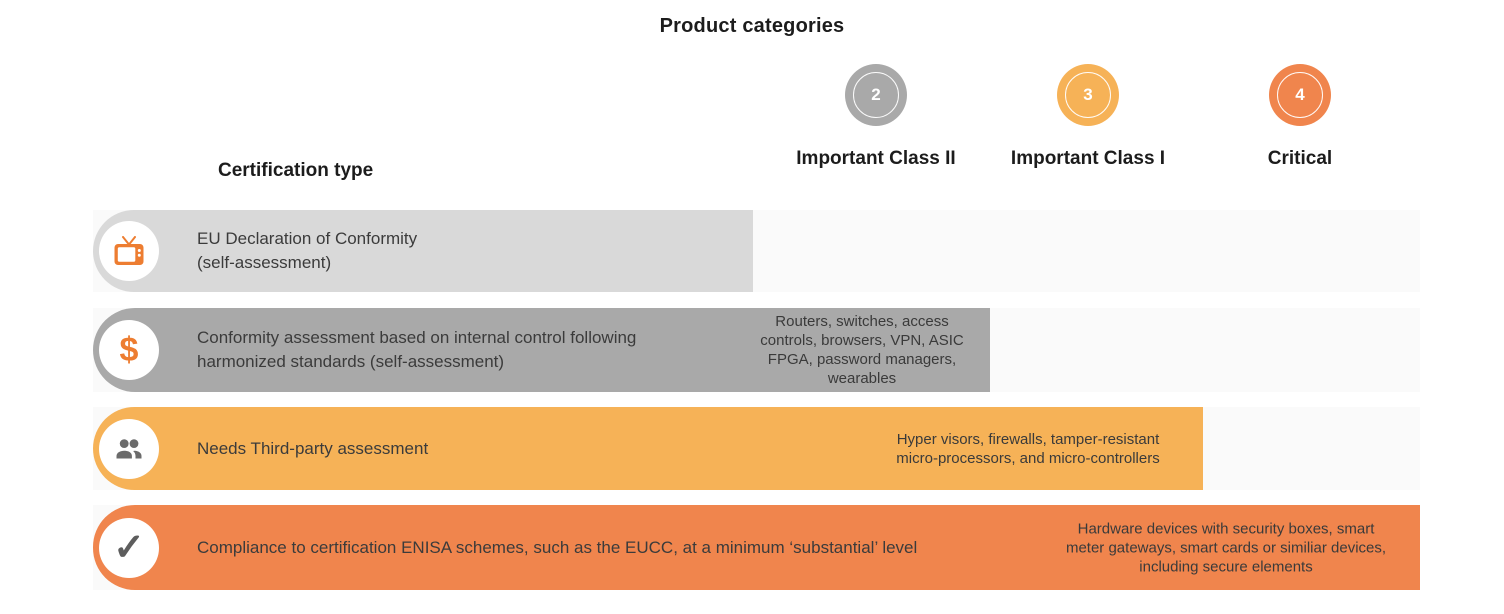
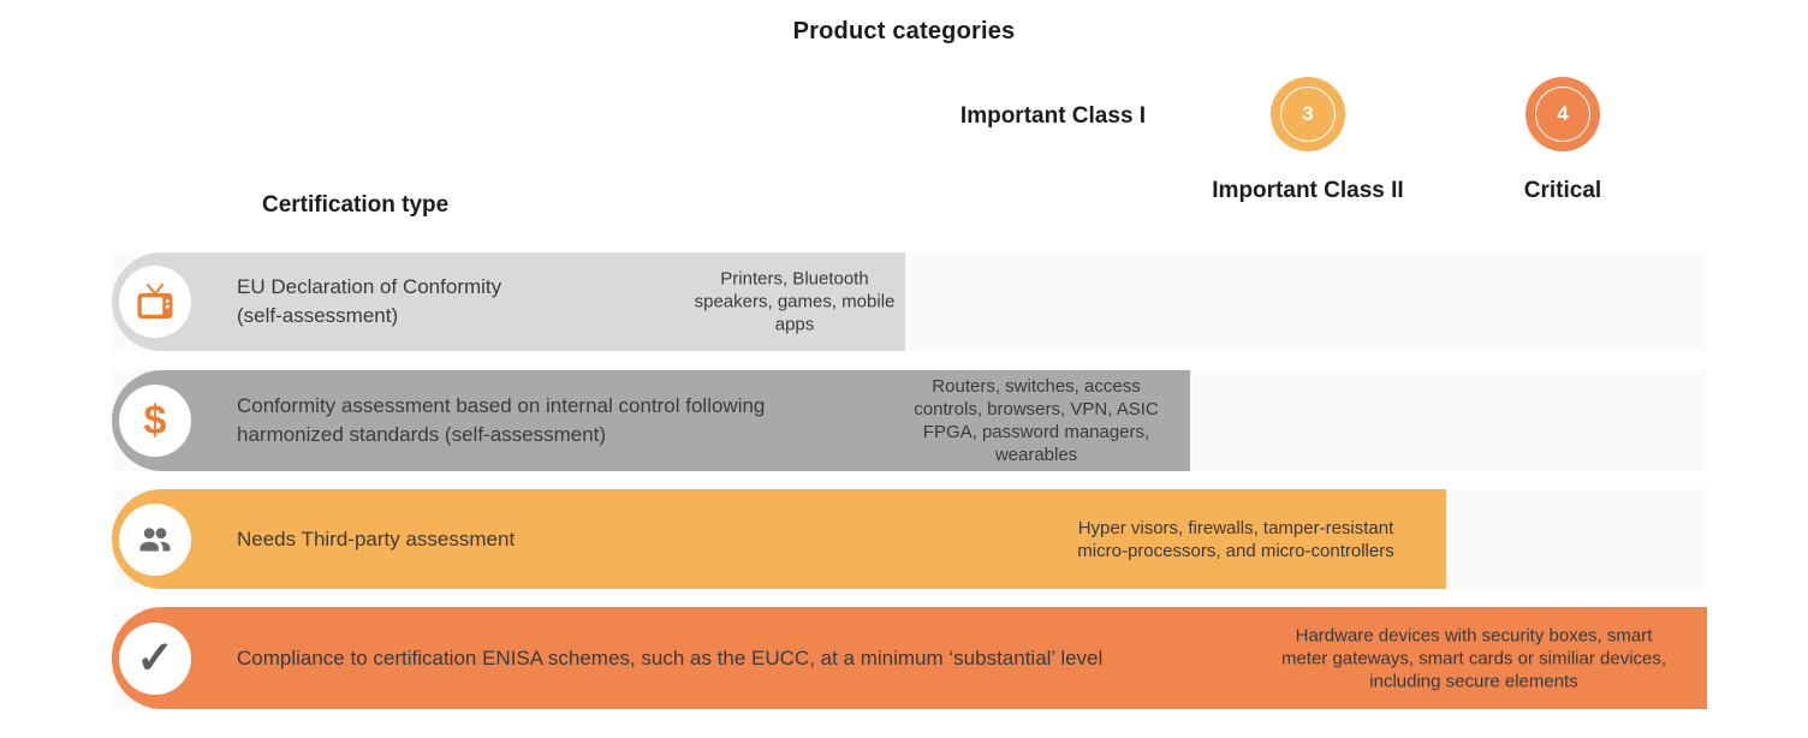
  Product categories
- 2
- Important Class II
+ Important Class I
  3
- Important Class I
+ Important Class II
  4
  Critical
  Certification type
  EU Declaration of Conformity
  (self-assessment)
+ Printers, Bluetooth
+ speakers, games, mobile
+ apps
  $
  Conformity assessment based on internal control following
  harmonized standards (self-assessment)
  Routers, switches, access
  controls, browsers, VPN, ASIC
  FPGA, password managers,
  wearables
  Needs Third-party assessment
  Hyper visors, firewalls, tamper-resistant
  micro-processors, and micro-controllers
  ✓
  Compliance to certification ENISA schemes, such as the EUCC, at a minimum ‘substantial’ level
  Hardware devices with security boxes, smart
  meter gateways, smart cards or similiar devices,
  including secure elements
